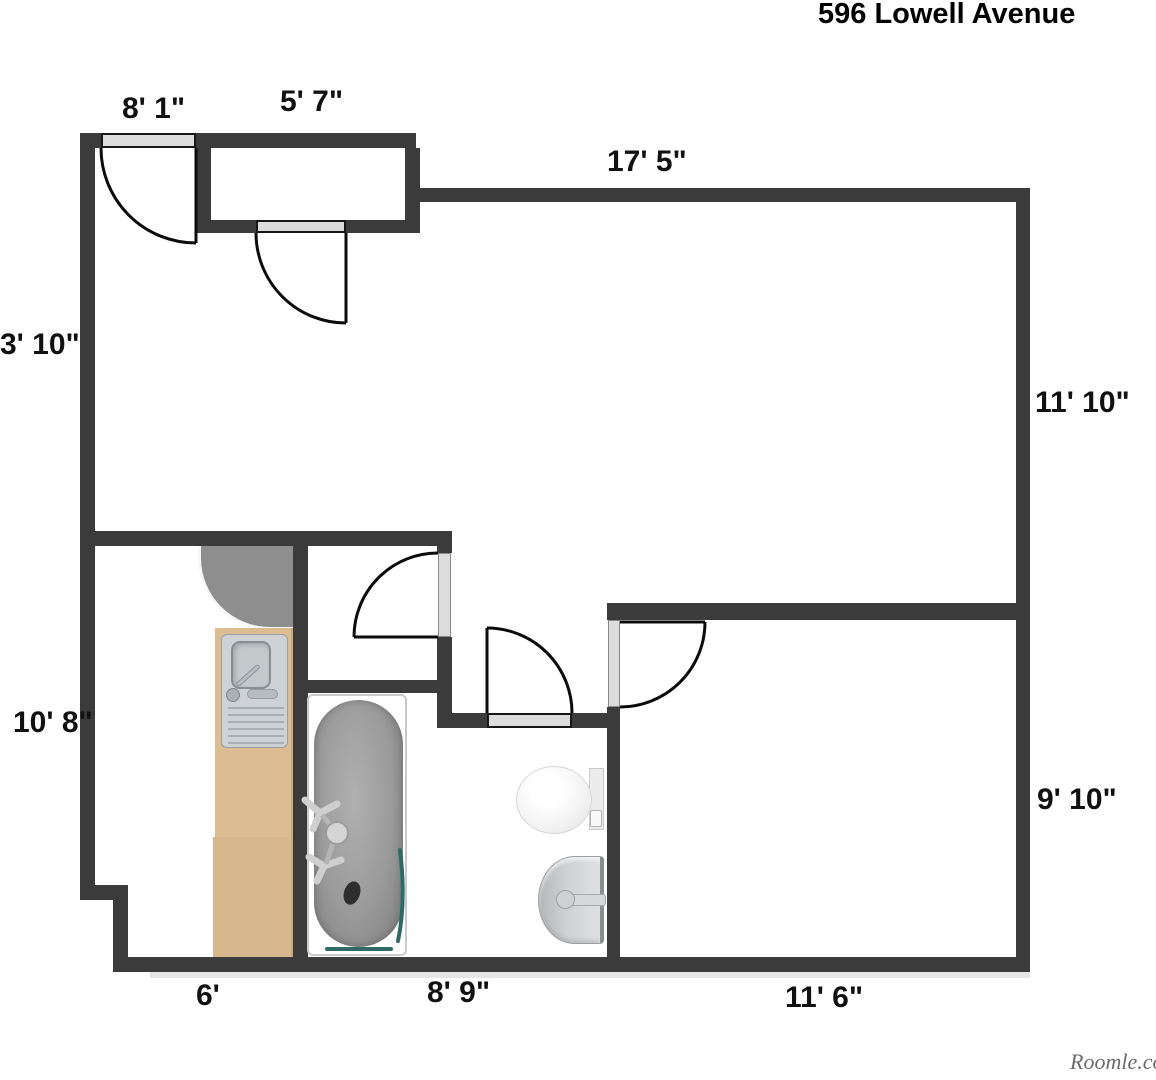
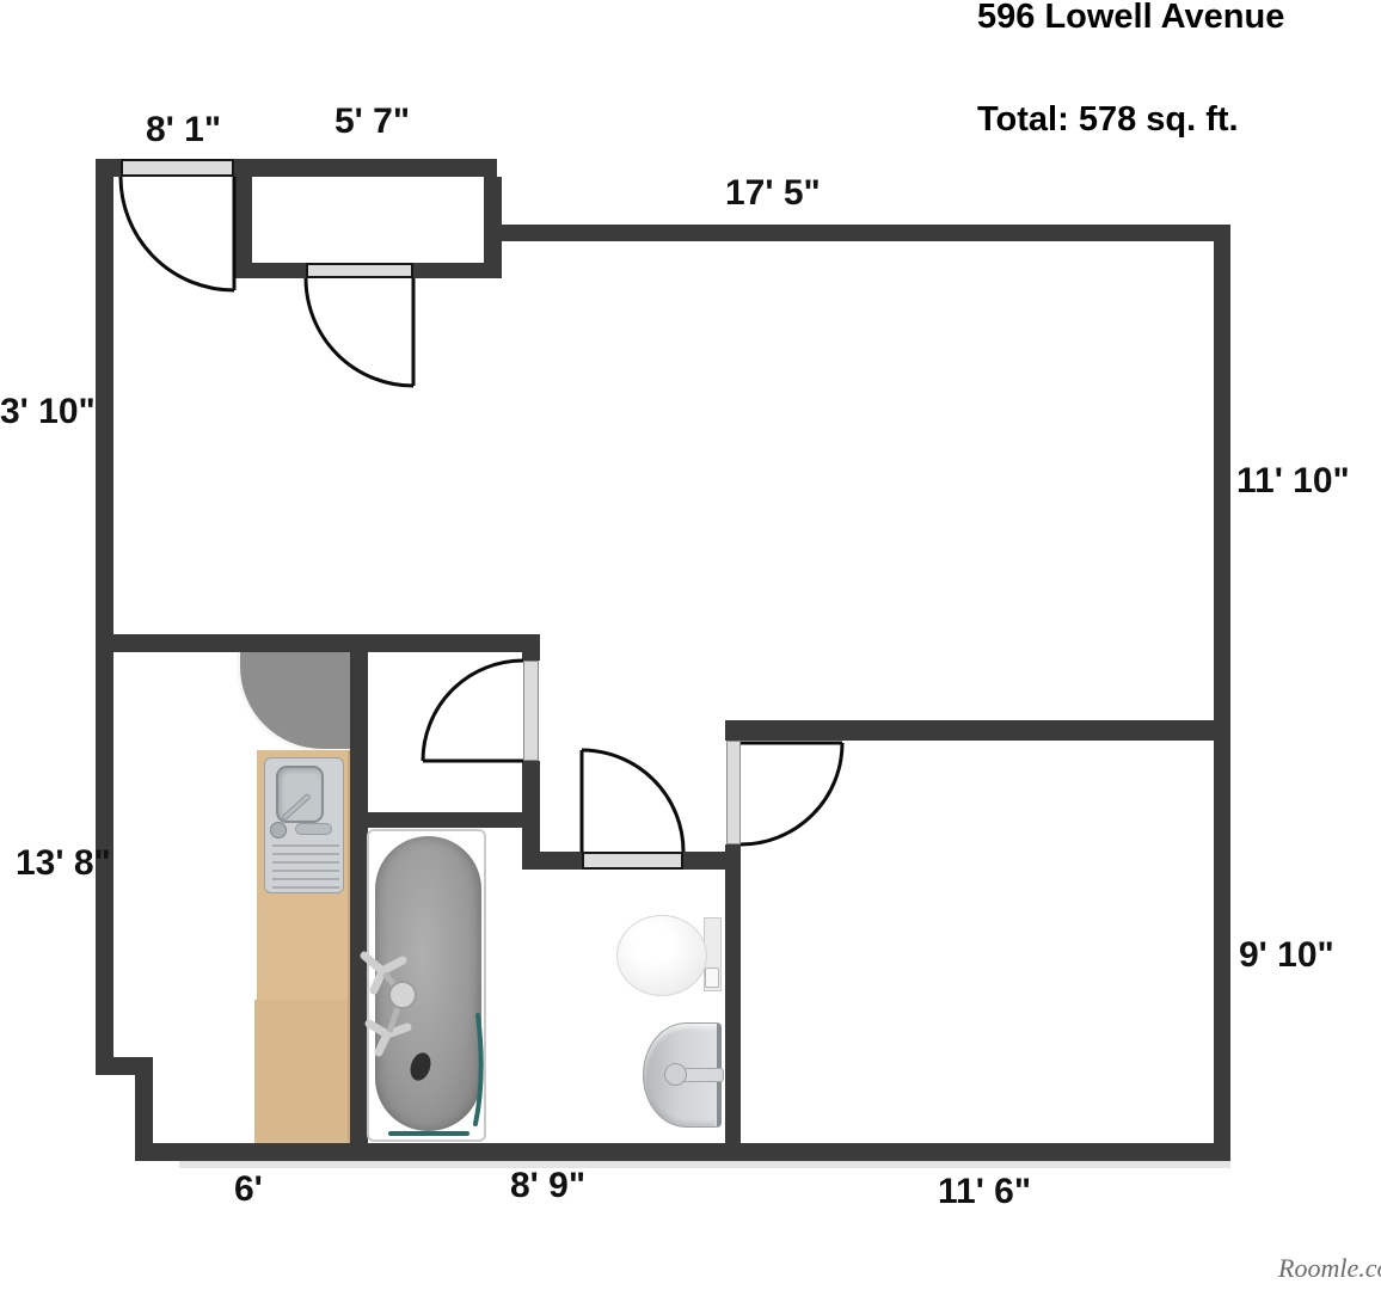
  596 Lowell Avenue
+ Total: 578 sq. ft.
  8' 1"
  5' 7"
  17' 5"
  3' 10"
  11' 10"
- 10' 8"
+ 13' 8"
  9' 10"
  6'
  8' 9"
  11' 6"
  Roomle.c
